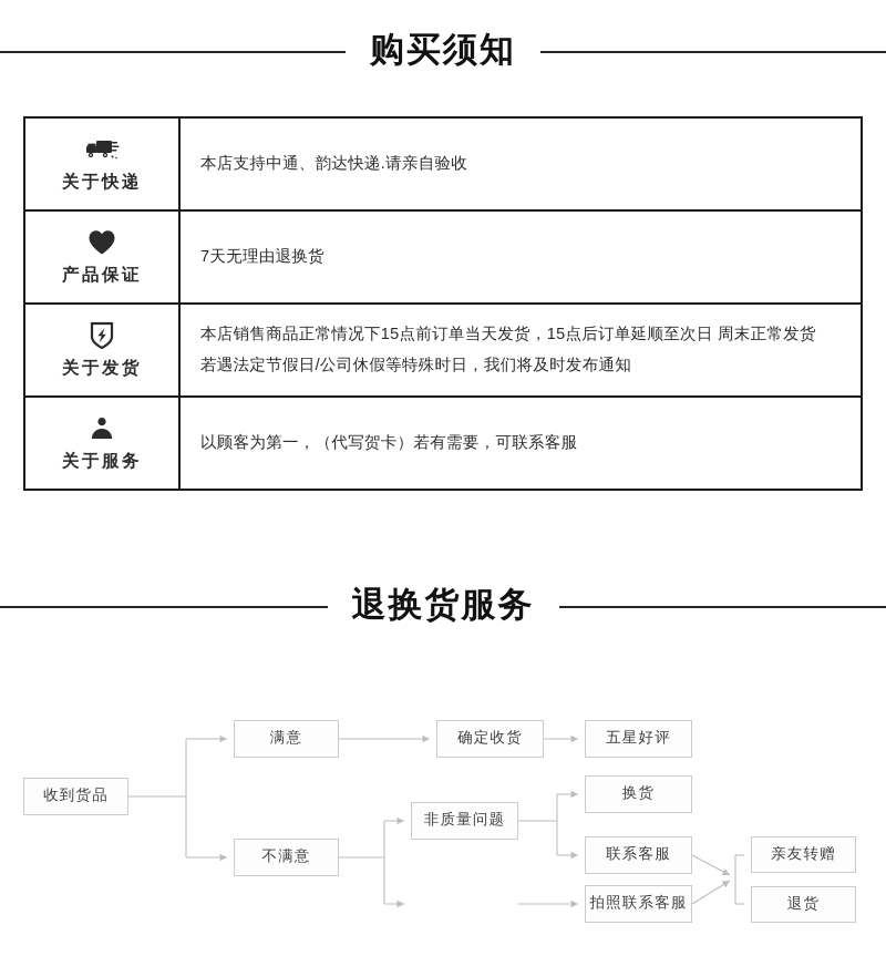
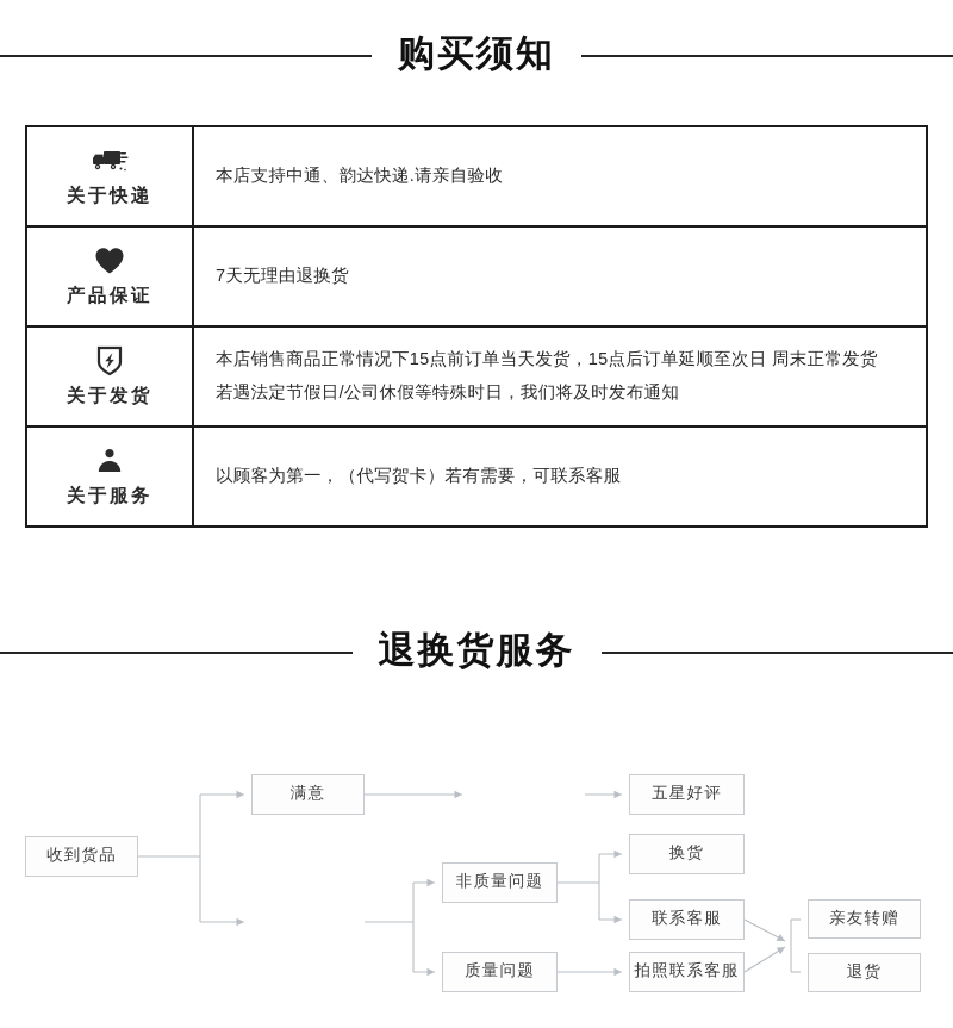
  购买须知
  关于快递	本店支持中通、韵达快递.请亲自验收
  产品保证	7天无理由退换货
  关于发货	本店销售商品正常情况下15点前订单当天发货，15点后订单延顺至次日 周末正常发货 若遇法定节假日/公司休假等特殊时日，我们将及时发布通知
  关于服务	以顾客为第一，（代写贺卡）若有需要，可联系客服
  退换货服务
  收到货品
  满意
- 不满意
- 确定收货
  五星好评
  非质量问题
+ 质量问题
  换货
  联系客服
  拍照联系客服
  亲友转赠
  退货
